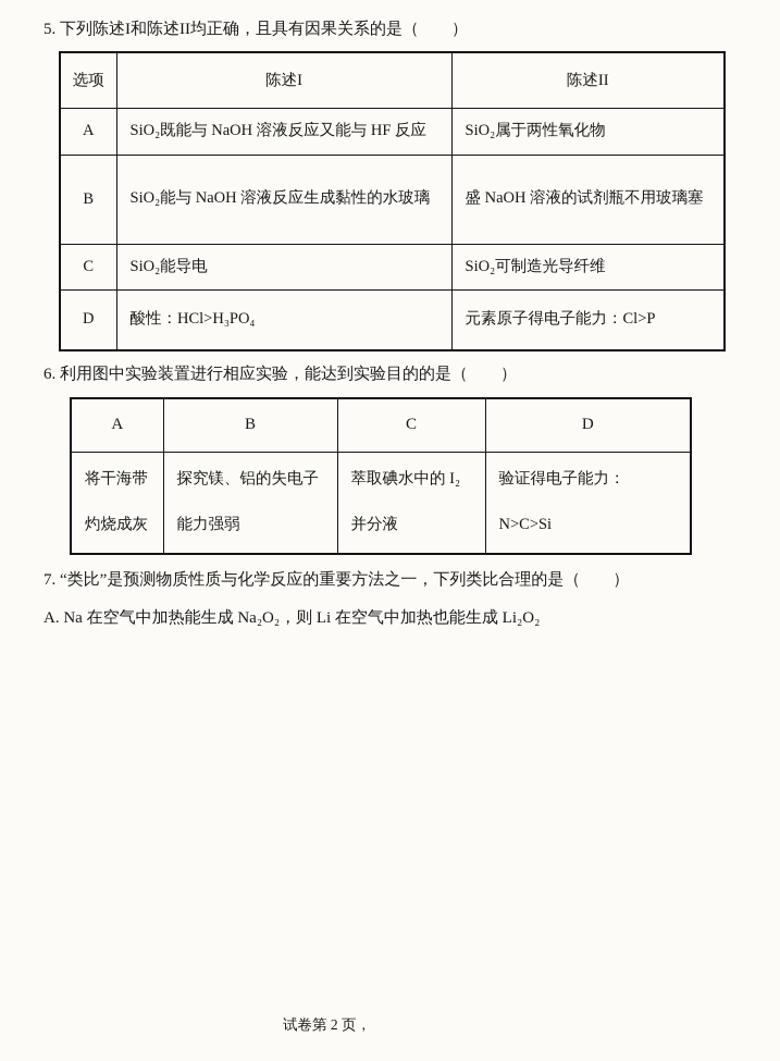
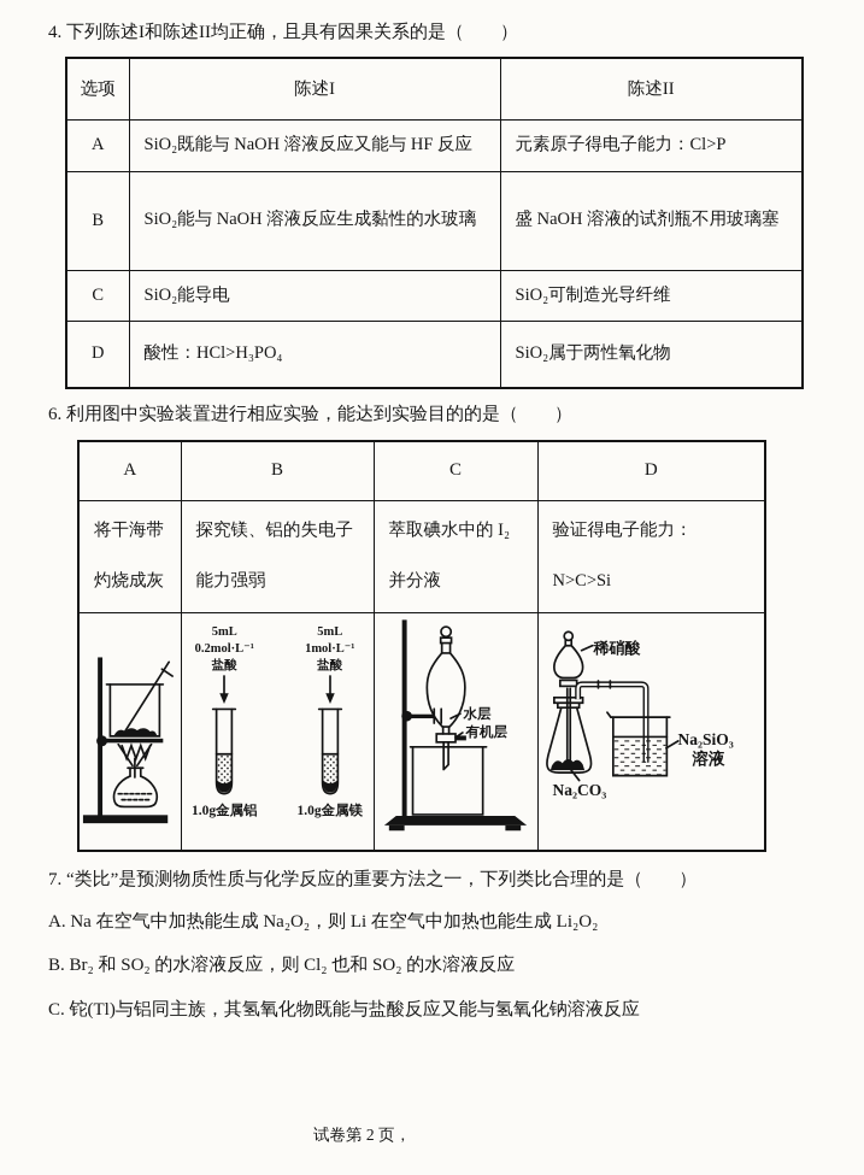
- 5. 下列陈述I和陈述II均正确，且具有因果关系的是（ ）
+ 4. 下列陈述I和陈述II均正确，且具有因果关系的是（ ）
  选项	陈述I	陈述II
- A	SiO₂既能与 NaOH 溶液反应又能与 HF 反应	SiO₂属于两性氧化物
+ A	SiO₂既能与 NaOH 溶液反应又能与 HF 反应	元素原子得电子能力：Cl>P
  B	SiO₂能与 NaOH 溶液反应生成黏性的水玻璃	盛 NaOH 溶液的试剂瓶不用玻璃塞
  C	SiO₂能导电	SiO₂可制造光导纤维
- D	酸性：HCl>H₃PO₄	元素原子得电子能力：Cl>P
+ D	酸性：HCl>H₃PO₄	SiO₂属于两性氧化物
  6. 利用图中实验装置进行相应实验，能达到实验目的的是（ ）
  A	B	C	D
  将干海带 灼烧成灰	探究镁、铝的失电子 能力强弱	萃取碘水中的 I₂ 并分液	验证得电子能力： N>C>Si
+ 	5mL 0.2mol·L⁻¹ 盐酸 1.0g金属铝 5mL 1mol·L⁻¹ 盐酸 1.0g金属镁	水层 有机层	稀硝酸 Na₂SiO₃ 溶液 Na₂CO₃
  7. “类比”是预测物质性质与化学反应的重要方法之一，下列类比合理的是（ ）
  A. Na 在空气中加热能生成 Na₂O₂，则 Li 在空气中加热也能生成 Li₂O₂
+ B. Br₂ 和 SO₂ 的水溶液反应，则 Cl₂ 也和 SO₂ 的水溶液反应
+ C. 铊(Tl)与铝同主族，其氢氧化物既能与盐酸反应又能与氢氧化钠溶液反应
  试卷第 2 页，
